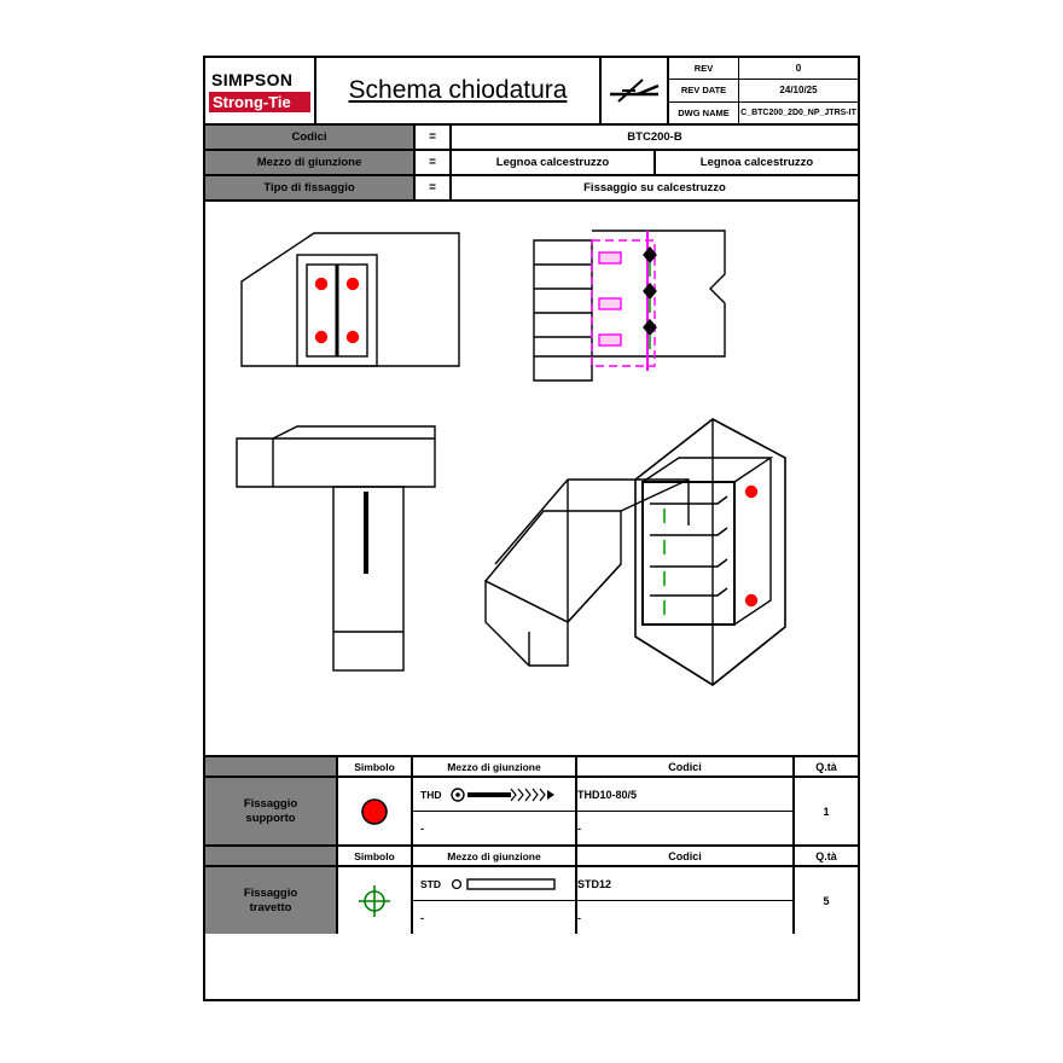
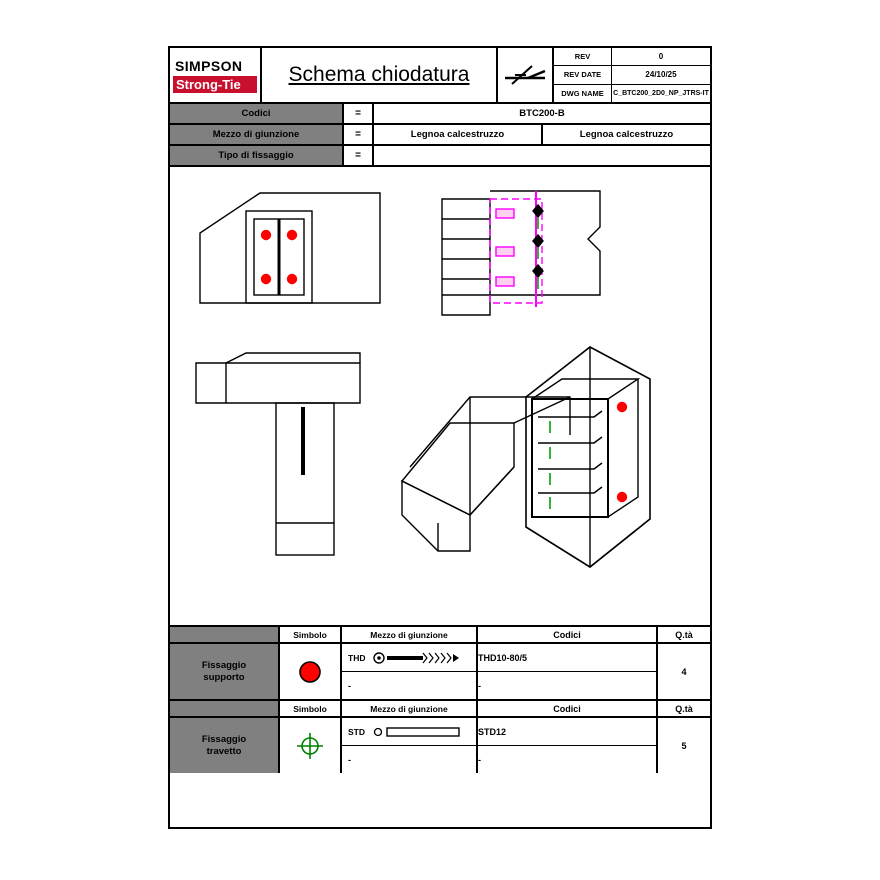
  SIMPSON
  Strong-Tie
  Schema chiodatura
  REV
  0
  REV DATE
  24/10/25
  DWG NAME
  Codici
  =
  BTC200-B
  Mezzo di giunzione
  =
  Legnoa calcestruzzo
  Legnoa calcestruzzo
  Tipo di fissaggio
  =
- Fissaggio su calcestruzzo
  Simbolo
  Mezzo di giunzione
  Codici
  Q.tà
  Fissaggio
  supporto
  THD
  -
  THD10-80/5
  -
- 1
+ 4
  Simbolo
  Mezzo di giunzione
  Codici
  Q.tà
  Fissaggio
  travetto
  STD
  -
  STD12
  -
  5
